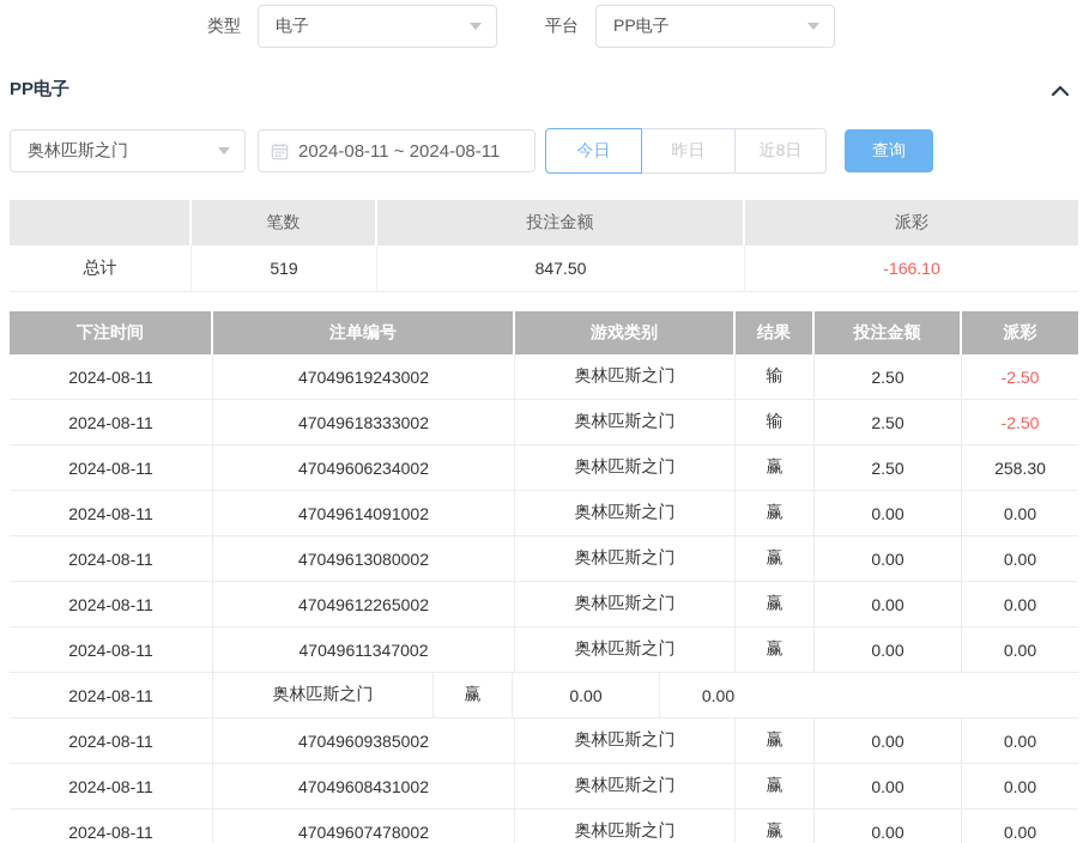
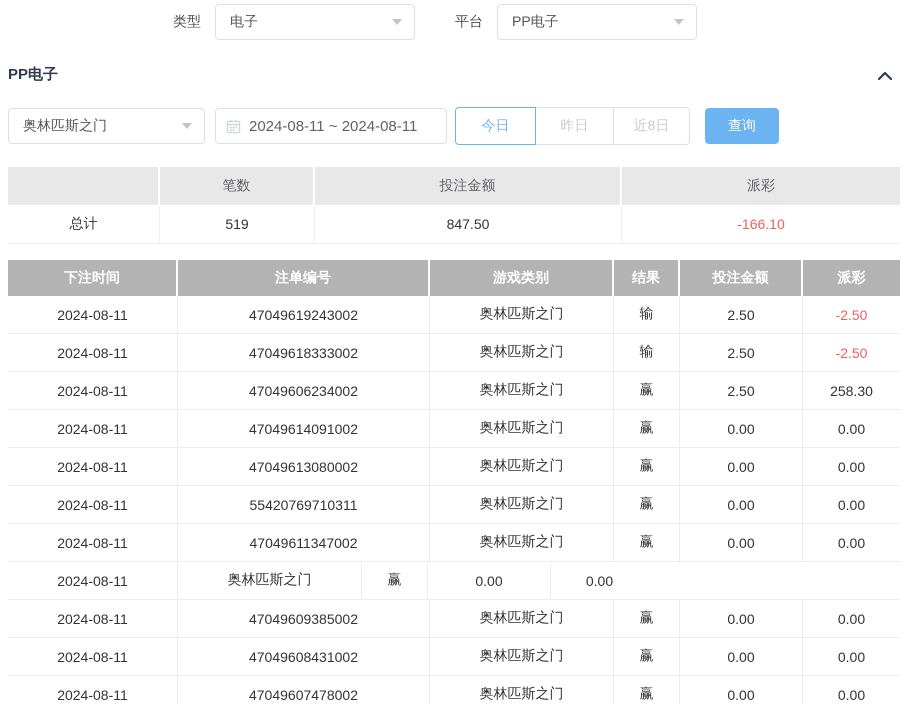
  类型
  电子
  平台
  PP电子
  PP电子
  奥林匹斯之门
  2024-08-11 ~ 2024-08-11
  今日
  昨日
  近8日
  查询
  笔数
  投注金额
  派彩
  总计
  519
  847.50
  -166.10
  下注时间
  注单编号
  游戏类别
  结果
  投注金额
  派彩
  2024-08-11
  47049619243002
  奥林匹斯之门
  输
  2.50
  -2.50
  2024-08-11
  47049618333002
  奥林匹斯之门
  输
  2.50
  -2.50
  2024-08-11
  47049606234002
  奥林匹斯之门
  赢
  2.50
  258.30
  2024-08-11
  47049614091002
  奥林匹斯之门
  赢
  0.00
  0.00
  2024-08-11
  47049613080002
  奥林匹斯之门
  赢
  0.00
  0.00
  2024-08-11
- 47049612265002
+ 55420769710311
  奥林匹斯之门
  赢
  0.00
  0.00
  2024-08-11
  47049611347002
  奥林匹斯之门
  赢
  0.00
  0.00
  2024-08-11
  奥林匹斯之门
  赢
  0.00
  0.00
  2024-08-11
  47049609385002
  奥林匹斯之门
  赢
  0.00
  0.00
  2024-08-11
  47049608431002
  奥林匹斯之门
  赢
  0.00
  0.00
  2024-08-11
  47049607478002
  奥林匹斯之门
  赢
  0.00
  0.00
